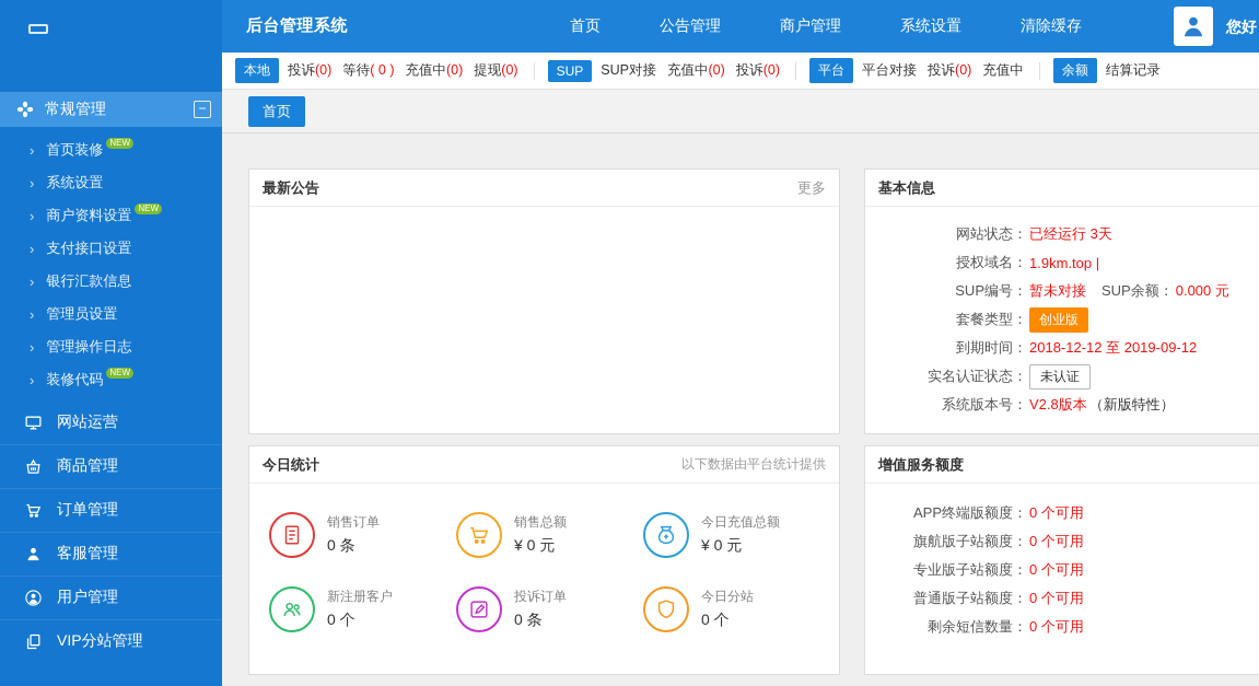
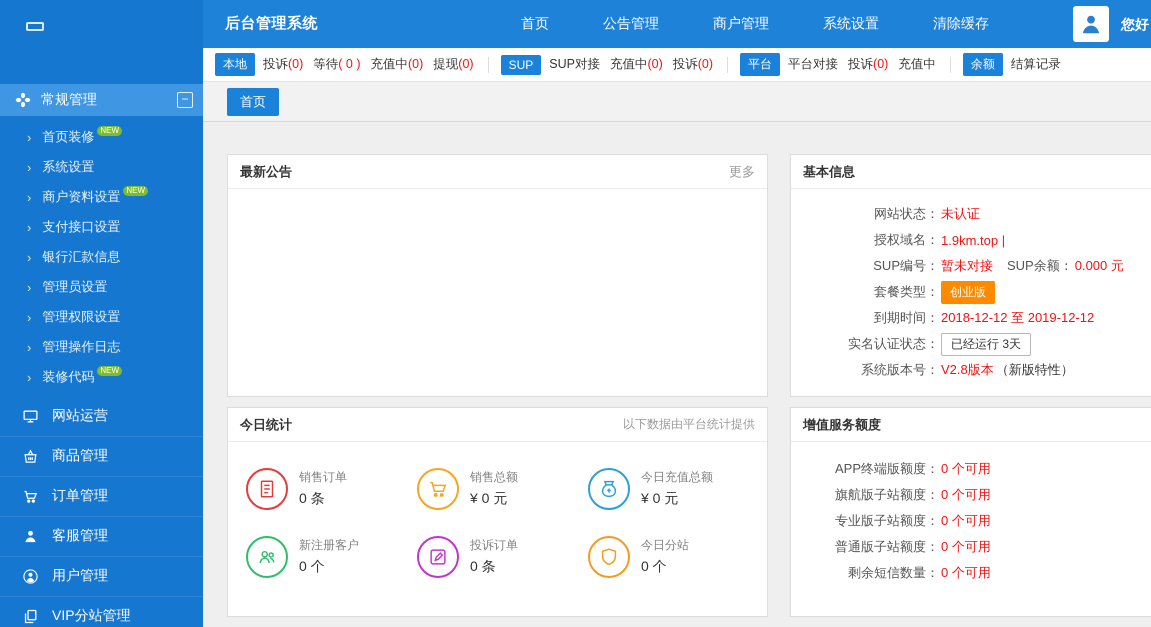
  常规管理
  −
  首页装修
  NEW
  系统设置
  商户资料设置
  NEW
  支付接口设置
  银行汇款信息
  管理员设置
+ 管理权限设置
  管理操作日志
  装修代码
  NEW
  网站运营
  商品管理
  订单管理
  客服管理
  用户管理
  VIP分站管理
  后台管理系统
  首页
  公告管理
  商户管理
  系统设置
  清除缓存
  您好
  本地
  投诉(0)
  等待( 0 )
  充值中(0)
  提现(0)
  SUP
  SUP对接
  充值中(0)
  投诉(0)
  平台
  平台对接
  投诉(0)
  充值中
  余额
  结算记录
  首页
  最新公告
  更多
  今日统计
  以下数据由平台统计提供
  销售订单
  0 条
  销售总额
  ¥ 0 元
  今日充值总额
  ¥ 0 元
  新注册客户
  0 个
  投诉订单
  0 条
  今日分站
  0 个
  基本信息
  网站状态：
- 已经运行 3天
+ 未认证
  授权域名：
  1.9km.top |
  SUP编号：
  暂未对接
  SUP余额：
  0.000 元
  套餐类型：
  创业版
  到期时间：
- 2018-12-12 至 2019-09-12
+ 2018-12-12 至 2019-12-12
  实名认证状态：
- 未认证
+ 已经运行 3天
  系统版本号：
  V2.8版本
  （新版特性）
  增值服务额度
  APP终端版额度：
  0 个可用
  旗航版子站额度：
  0 个可用
  专业版子站额度：
  0 个可用
  普通版子站额度：
  0 个可用
  剩余短信数量：
  0 个可用
